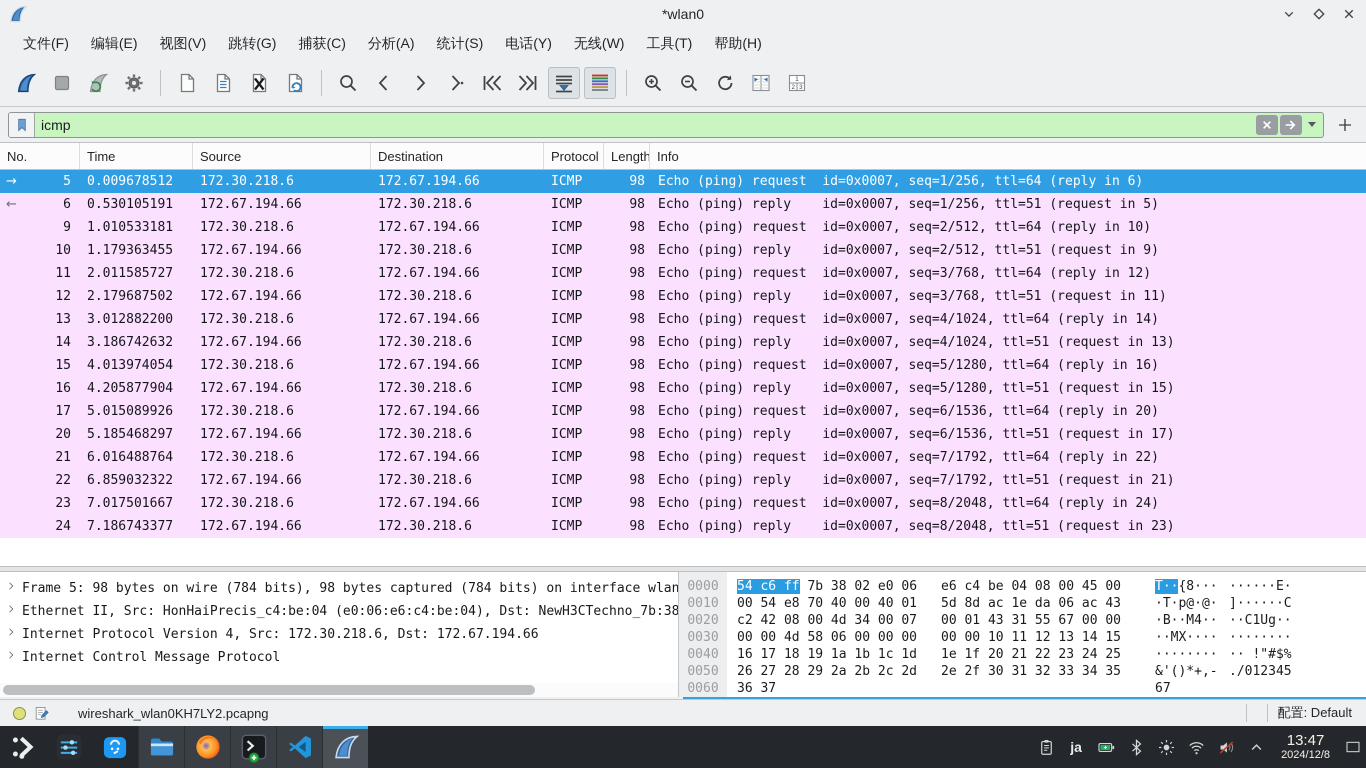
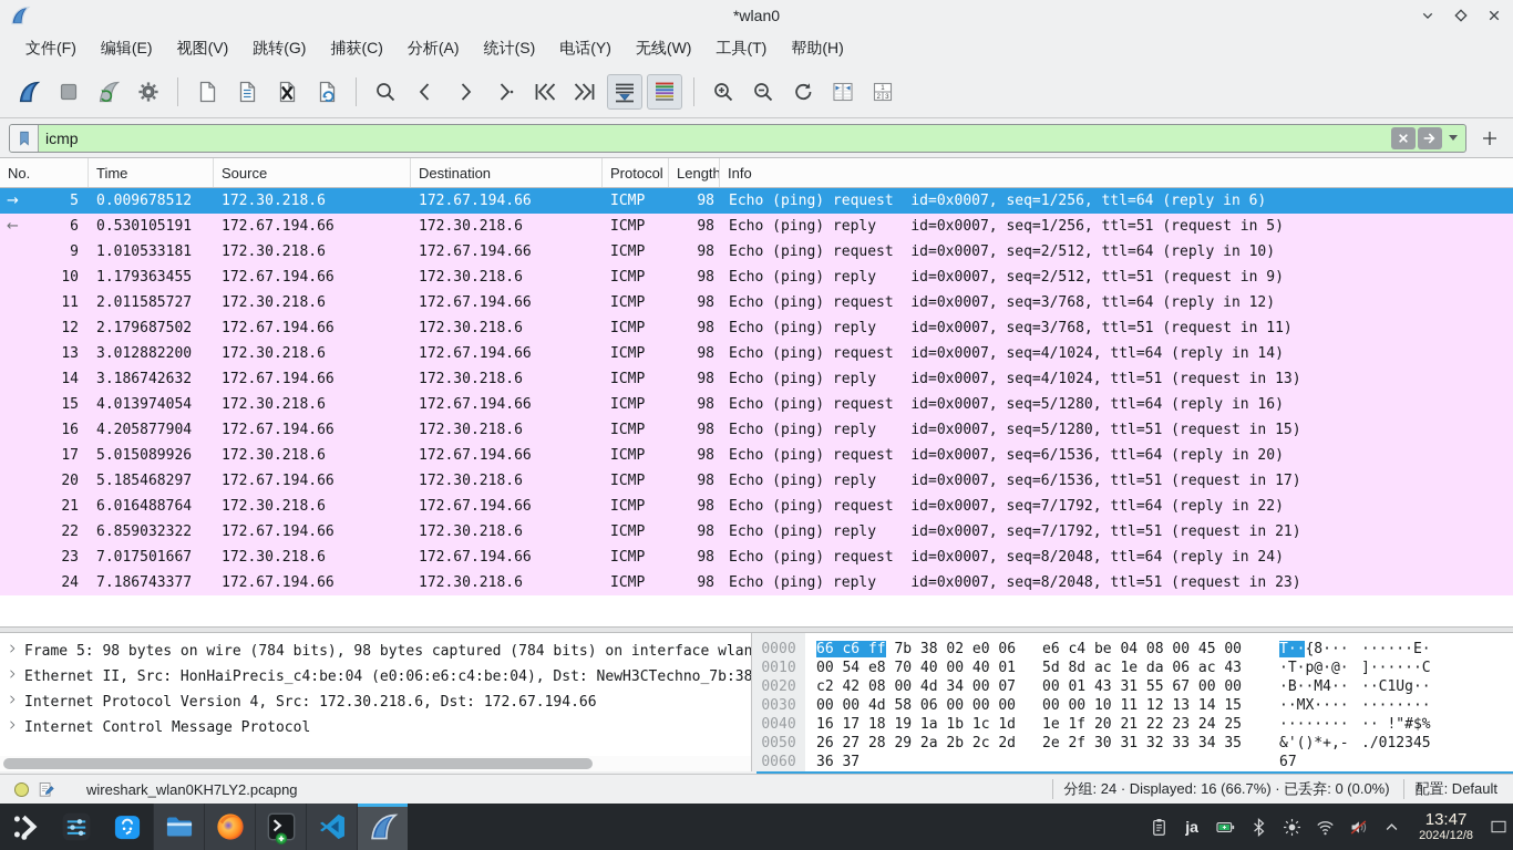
  *wlan0
  文件(F)
  编辑(E)
  视图(V)
  跳转(G)
  捕获(C)
  分析(A)
  统计(S)
  电话(Y)
  无线(W)
  工具(T)
  帮助(H)
  icmp
  No.
  Time
  Source
  Destination
  Protocol
  Length
  Info
  →
  5
  0.009678512
  172.30.218.6
  172.67.194.66
  ICMP
  98
  Echo (ping) request id=0x0007, seq=1/256, ttl=64 (reply in 6)
  ←
  6
  0.530105191
  172.67.194.66
  172.30.218.6
  ICMP
  98
  Echo (ping) reply id=0x0007, seq=1/256, ttl=51 (request in 5)
  9
  1.010533181
  172.30.218.6
  172.67.194.66
  ICMP
  98
  Echo (ping) request id=0x0007, seq=2/512, ttl=64 (reply in 10)
  10
  1.179363455
  172.67.194.66
  172.30.218.6
  ICMP
  98
  Echo (ping) reply id=0x0007, seq=2/512, ttl=51 (request in 9)
  11
  2.011585727
  172.30.218.6
  172.67.194.66
  ICMP
  98
  Echo (ping) request id=0x0007, seq=3/768, ttl=64 (reply in 12)
  12
  2.179687502
  172.67.194.66
  172.30.218.6
  ICMP
  98
  Echo (ping) reply id=0x0007, seq=3/768, ttl=51 (request in 11)
  13
  3.012882200
  172.30.218.6
  172.67.194.66
  ICMP
  98
  Echo (ping) request id=0x0007, seq=4/1024, ttl=64 (reply in 14)
  14
  3.186742632
  172.67.194.66
  172.30.218.6
  ICMP
  98
  Echo (ping) reply id=0x0007, seq=4/1024, ttl=51 (request in 13)
  15
  4.013974054
  172.30.218.6
  172.67.194.66
  ICMP
  98
  Echo (ping) request id=0x0007, seq=5/1280, ttl=64 (reply in 16)
  16
  4.205877904
  172.67.194.66
  172.30.218.6
  ICMP
  98
  Echo (ping) reply id=0x0007, seq=5/1280, ttl=51 (request in 15)
  17
  5.015089926
  172.30.218.6
  172.67.194.66
  ICMP
  98
  Echo (ping) request id=0x0007, seq=6/1536, ttl=64 (reply in 20)
  20
  5.185468297
  172.67.194.66
  172.30.218.6
  ICMP
  98
  Echo (ping) reply id=0x0007, seq=6/1536, ttl=51 (request in 17)
  21
  6.016488764
  172.30.218.6
  172.67.194.66
  ICMP
  98
  Echo (ping) request id=0x0007, seq=7/1792, ttl=64 (reply in 22)
  22
  6.859032322
  172.67.194.66
  172.30.218.6
  ICMP
  98
  Echo (ping) reply id=0x0007, seq=7/1792, ttl=51 (request in 21)
  23
  7.017501667
  172.30.218.6
  172.67.194.66
  ICMP
  98
  Echo (ping) request id=0x0007, seq=8/2048, ttl=64 (reply in 24)
  24
  7.186743377
  172.67.194.66
  172.30.218.6
  ICMP
  98
  Echo (ping) reply id=0x0007, seq=8/2048, ttl=51 (request in 23)
  Frame 5: 98 bytes on wire (784 bits), 98 bytes captured (784 bits) on interface wlan
  Ethernet II, Src: HonHaiPrecis_c4:be:04 (e0:06:e6:c4:be:04), Dst: NewH3CTechno_7b:38
  Internet Protocol Version 4, Src: 172.30.218.6, Dst: 172.67.194.66
  Internet Control Message Protocol
  0000
- 54 c6 ff 7b 38 02 e0 06
+ 66 c6 ff 7b 38 02 e0 06
  e6 c4 be 04 08 00 45 00
  T··{8···
  ······E·
  0010
  00 54 e8 70 40 00 40 01
  5d 8d ac 1e da 06 ac 43
  ·T·p@·@·
  ]······C
  0020
  c2 42 08 00 4d 34 00 07
  00 01 43 31 55 67 00 00
  ·B··M4··
  ··C1Ug··
  0030
  00 00 4d 58 06 00 00 00
  00 00 10 11 12 13 14 15
  ··MX····
  ········
  0040
  16 17 18 19 1a 1b 1c 1d
  1e 1f 20 21 22 23 24 25
  ········
  ·· !"#$%
  0050
  26 27 28 29 2a 2b 2c 2d
  2e 2f 30 31 32 33 34 35
  &'()*+,-
  ./012345
  0060
  36 37
  67
  wireshark_wlan0KH7LY2.pcapng
+ 分组: 24 · Displayed: 16 (66.7%) · 已丢弃: 0 (0.0%)
  配置: Default
  ja
  13:47
  2024/12/8
